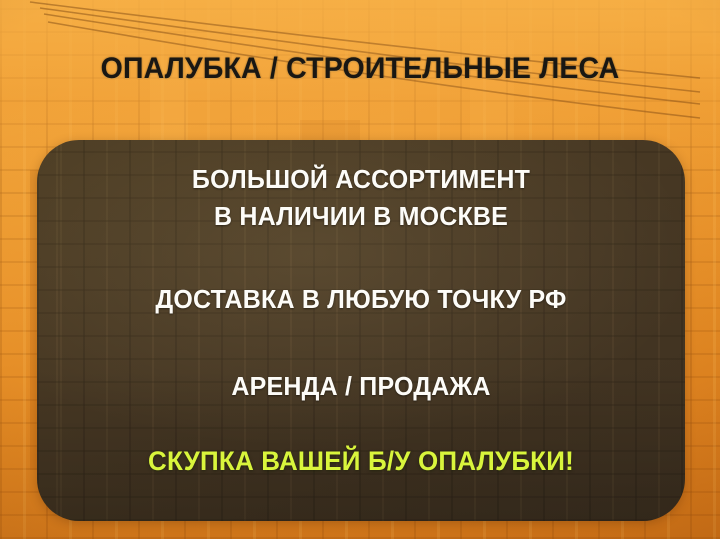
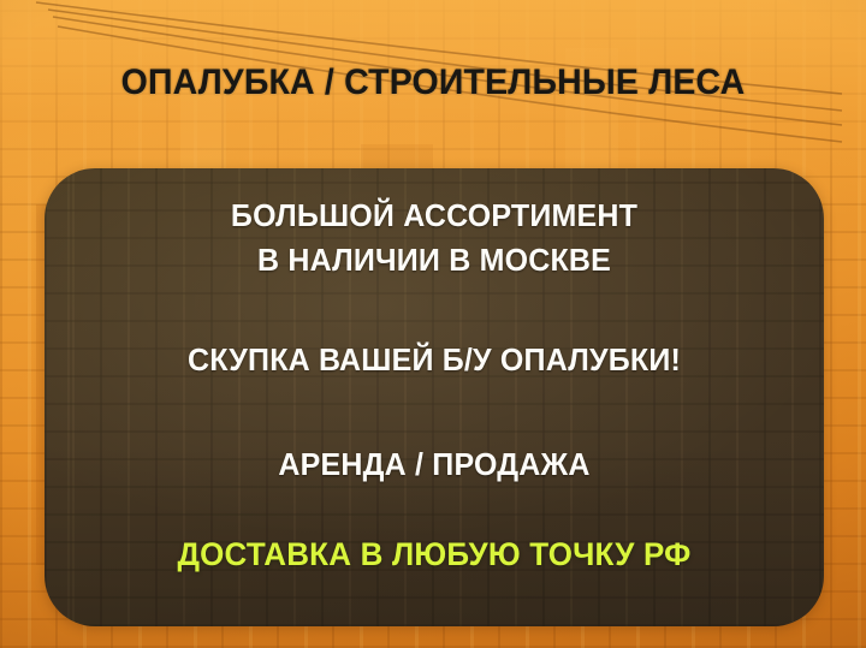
  ОПАЛУБКА / СТРОИТЕЛЬНЫЕ ЛЕСА
  БОЛЬШОЙ АССОРТИМЕНТ
  В НАЛИЧИИ В МОСКВЕ
- ДОСТАВКА В ЛЮБУЮ ТОЧКУ РФ
+ СКУПКА ВАШЕЙ Б/У ОПАЛУБКИ!
  АРЕНДА / ПРОДАЖА
- СКУПКА ВАШЕЙ Б/У ОПАЛУБКИ!
+ ДОСТАВКА В ЛЮБУЮ ТОЧКУ РФ
